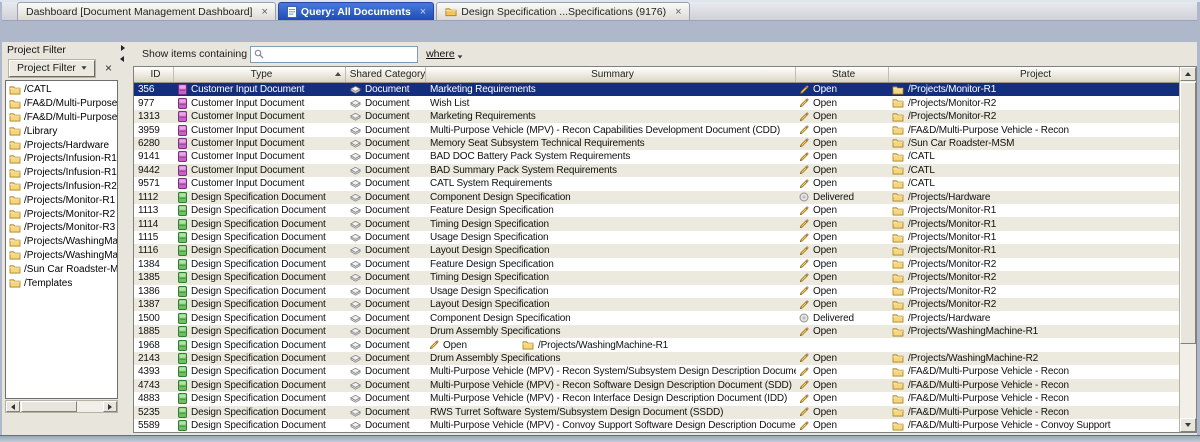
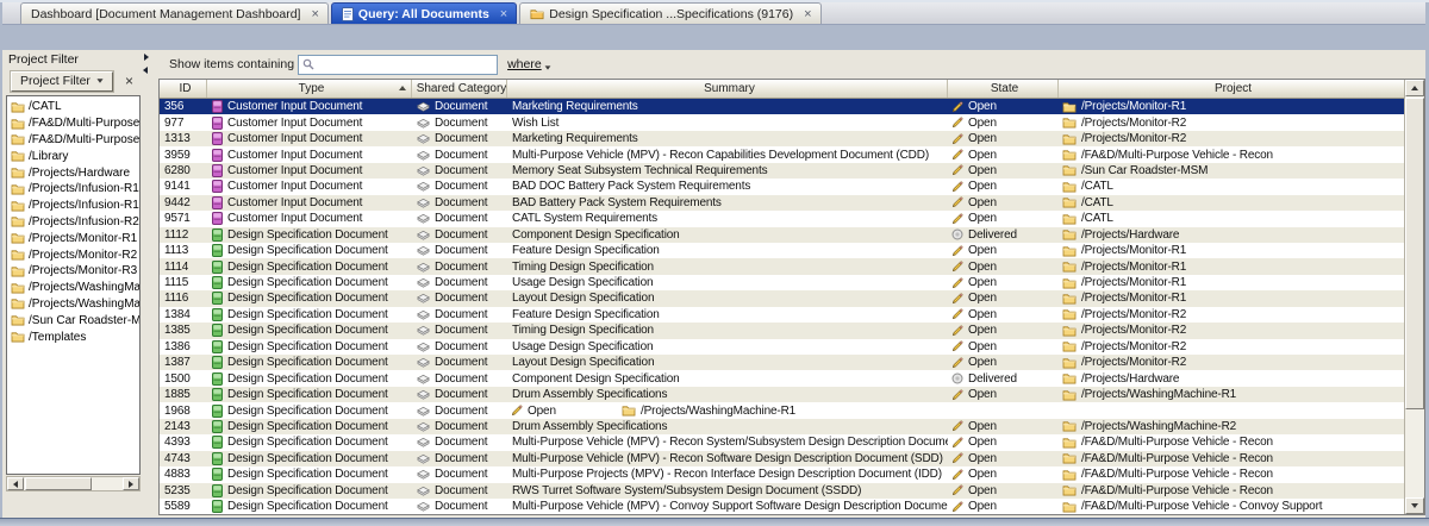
  Dashboard [Document Management Dashboard]
  ×
  Query: All Documents
  ×
  Design Specification ...Specifications (9176)
  ×
  Project Filter
  Project Filter
  ×
  /CATL
  /FA&D/Multi-Purpose
  /FA&D/Multi-Purpose
  /Library
  /Projects/Hardware
  /Projects/Infusion-R1
  /Projects/Infusion-R1
  /Projects/Infusion-R2
  /Projects/Monitor-R1
  /Projects/Monitor-R2
  /Projects/Monitor-R3
  /Projects/WashingMa
  /Projects/WashingMa
  /Sun Car Roadster-M
  /Templates
  Show items containing
  where
  ID
  Type
  Shared Category
  Summary
  State
  Project
  356
  Customer Input Document
  Document
  Marketing Requirements
  Open
  /Projects/Monitor-R1
  977
  Customer Input Document
  Document
  Wish List
  Open
  /Projects/Monitor-R2
  1313
  Customer Input Document
  Document
  Marketing Requirements
  Open
  /Projects/Monitor-R2
  3959
  Customer Input Document
  Document
  Multi-Purpose Vehicle (MPV) - Recon Capabilities Development Document (CDD)
  Open
  /FA&D/Multi-Purpose Vehicle - Recon
  6280
  Customer Input Document
  Document
  Memory Seat Subsystem Technical Requirements
  Open
  /Sun Car Roadster-MSM
  9141
  Customer Input Document
  Document
  BAD DOC Battery Pack System Requirements
  Open
  /CATL
  9442
  Customer Input Document
  Document
- BAD Summary Pack System Requirements
+ BAD Battery Pack System Requirements
  Open
  /CATL
  9571
  Customer Input Document
  Document
  CATL System Requirements
  Open
  /CATL
  1112
  Design Specification Document
  Document
  Component Design Specification
  Delivered
  /Projects/Hardware
  1113
  Design Specification Document
  Document
  Feature Design Specification
  Open
  /Projects/Monitor-R1
  1114
  Design Specification Document
  Document
  Timing Design Specification
  Open
  /Projects/Monitor-R1
  1115
  Design Specification Document
  Document
  Usage Design Specification
  Open
  /Projects/Monitor-R1
  1116
  Design Specification Document
  Document
  Layout Design Specification
  Open
  /Projects/Monitor-R1
  1384
  Design Specification Document
  Document
  Feature Design Specification
  Open
  /Projects/Monitor-R2
  1385
  Design Specification Document
  Document
  Timing Design Specification
  Open
  /Projects/Monitor-R2
  1386
  Design Specification Document
  Document
  Usage Design Specification
  Open
  /Projects/Monitor-R2
  1387
  Design Specification Document
  Document
  Layout Design Specification
  Open
  /Projects/Monitor-R2
  1500
  Design Specification Document
  Document
  Component Design Specification
  Delivered
  /Projects/Hardware
  1885
  Design Specification Document
  Document
  Drum Assembly Specifications
  Open
  /Projects/WashingMachine-R1
  1968
  Design Specification Document
  Document
  Open
  /Projects/WashingMachine-R1
  2143
  Design Specification Document
  Document
  Drum Assembly Specifications
  Open
  /Projects/WashingMachine-R2
  4393
  Design Specification Document
  Document
  Multi-Purpose Vehicle (MPV) - Recon System/Subsystem Design Description Docum
  Open
  /FA&D/Multi-Purpose Vehicle - Recon
  4743
  Design Specification Document
  Document
  Multi-Purpose Vehicle (MPV) - Recon Software Design Description Document (SDD)
  Open
  /FA&D/Multi-Purpose Vehicle - Recon
  4883
  Design Specification Document
  Document
- Multi-Purpose Vehicle (MPV) - Recon Interface Design Description Document (IDD)
+ Multi-Purpose Projects (MPV) - Recon Interface Design Description Document (IDD)
  Open
  /FA&D/Multi-Purpose Vehicle - Recon
  5235
  Design Specification Document
  Document
  RWS Turret Software System/Subsystem Design Document (SSDD)
  Open
  /FA&D/Multi-Purpose Vehicle - Recon
  5589
  Design Specification Document
  Document
  Multi-Purpose Vehicle (MPV) - Convoy Support Software Design Description Docume
  Open
  /FA&D/Multi-Purpose Vehicle - Convoy Support
